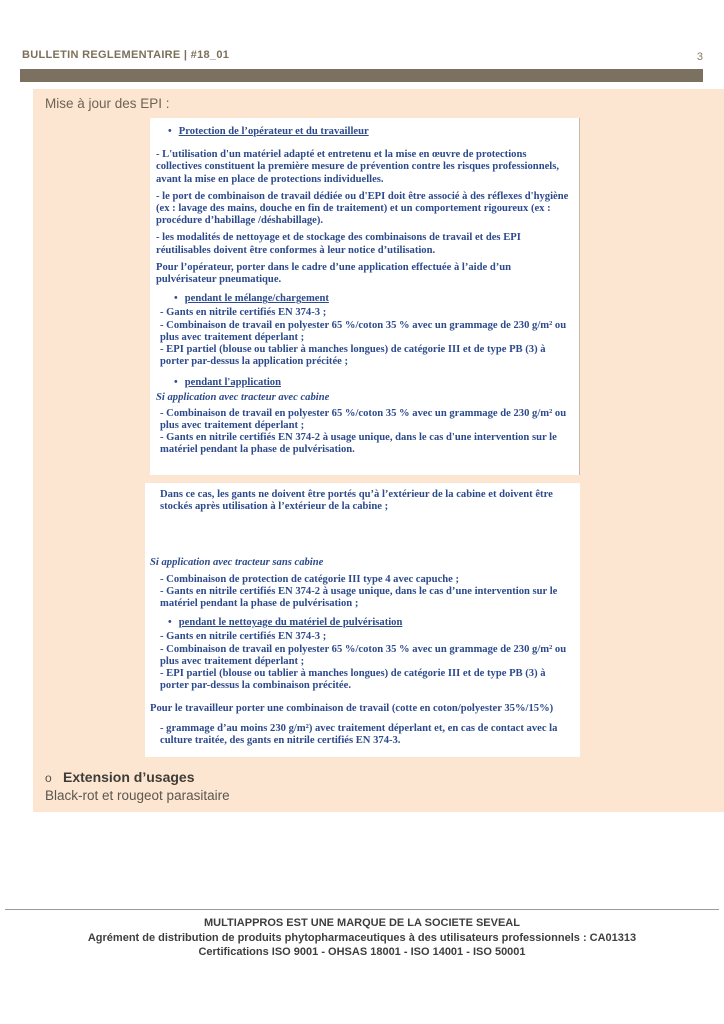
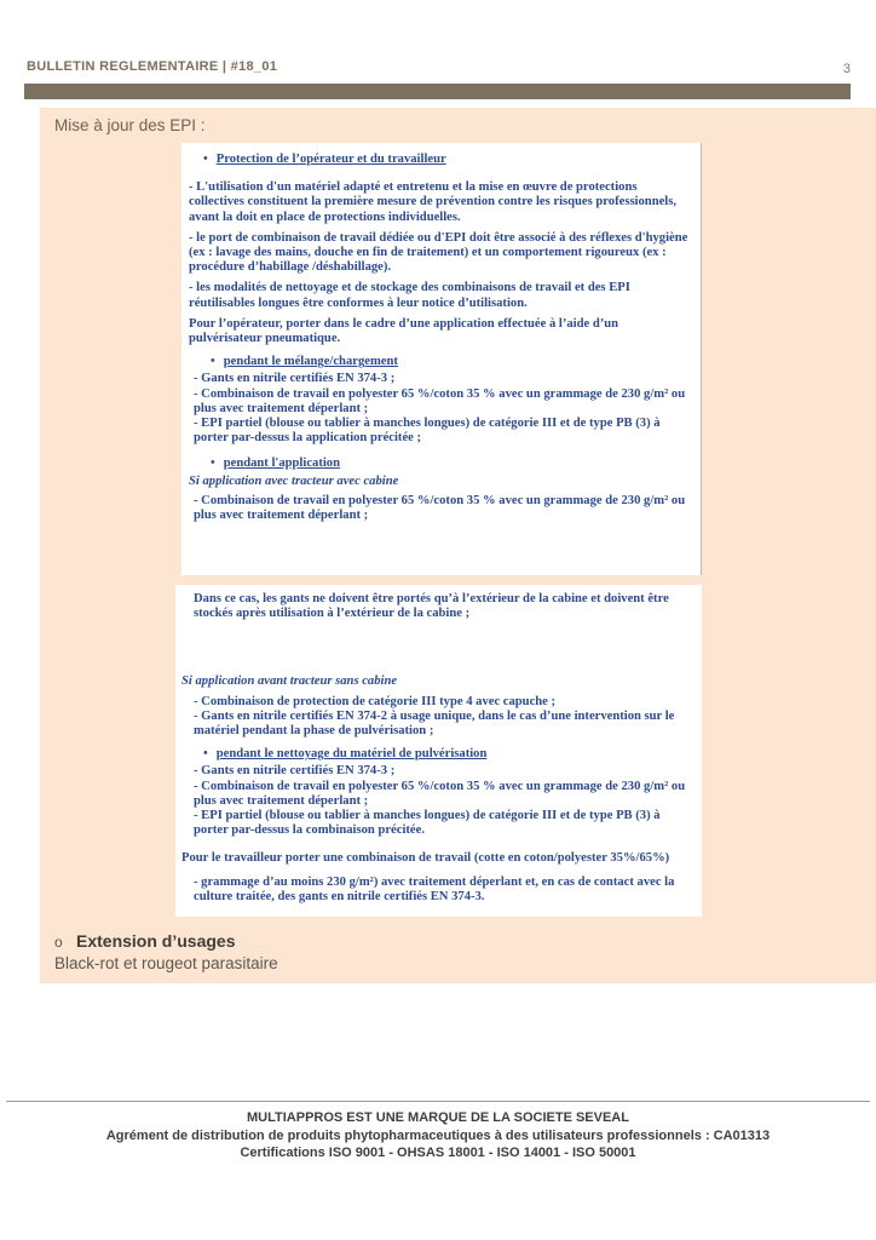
  BULLETIN REGLEMENTAIRE | #18_01
  3
  Mise à jour des EPI :
  • Protection de l’opérateur et du travailleur
- - L'utilisation d'un matériel adapté et entretenu et la mise en œuvre de protections collectives constituent la première mesure de prévention contre les risques professionnels, avant la mise en place de protections individuelles.
+ - L'utilisation d'un matériel adapté et entretenu et la mise en œuvre de protections collectives constituent la première mesure de prévention contre les risques professionnels, avant la doit en place de protections individuelles.
  - le port de combinaison de travail dédiée ou d'EPI doit être associé à des réflexes d'hygiène (ex : lavage des mains, douche en fin de traitement) et un comportement rigoureux (ex : procédure d’habillage /déshabillage).
- - les modalités de nettoyage et de stockage des combinaisons de travail et des EPI réutilisables doivent être conformes à leur notice d’utilisation.
+ - les modalités de nettoyage et de stockage des combinaisons de travail et des EPI réutilisables longues être conformes à leur notice d’utilisation.
  Pour l’opérateur, porter dans le cadre d’une application effectuée à l’aide d’un pulvérisateur pneumatique.
  • pendant le mélange/chargement
  - Gants en nitrile certifiés EN 374-3 ;
  - Combinaison de travail en polyester 65 %/coton 35 % avec un grammage de 230 g/m² ou plus avec traitement déperlant ;
  - EPI partiel (blouse ou tablier à manches longues) de catégorie III et de type PB (3) à porter par-dessus la application précitée ;
  • pendant l'application
  Si application avec tracteur avec cabine
  - Combinaison de travail en polyester 65 %/coton 35 % avec un grammage de 230 g/m² ou plus avec traitement déperlant ;
- - Gants en nitrile certifiés EN 374-2 à usage unique, dans le cas d'une intervention sur le matériel pendant la phase de pulvérisation.
  Dans ce cas, les gants ne doivent être portés qu’à l’extérieur de la cabine et doivent être stockés après utilisation à l’extérieur de la cabine ;
- Si application avec tracteur sans cabine
+ Si application avant tracteur sans cabine
  - Combinaison de protection de catégorie III type 4 avec capuche ;
  - Gants en nitrile certifiés EN 374-2 à usage unique, dans le cas d’une intervention sur le matériel pendant la phase de pulvérisation ;
  • pendant le nettoyage du matériel de pulvérisation
  - Gants en nitrile certifiés EN 374-3 ;
  - Combinaison de travail en polyester 65 %/coton 35 % avec un grammage de 230 g/m² ou plus avec traitement déperlant ;
  - EPI partiel (blouse ou tablier à manches longues) de catégorie III et de type PB (3) à porter par-dessus la combinaison précitée.
- Pour le travailleur porter une combinaison de travail (cotte en coton/polyester 35%/15%)
+ Pour le travailleur porter une combinaison de travail (cotte en coton/polyester 35%/65%)
  - grammage d’au moins 230 g/m²) avec traitement déperlant et, en cas de contact avec la culture traitée, des gants en nitrile certifiés EN 374-3.
  o Extension d’usages
  Black-rot et rougeot parasitaire
  MULTIAPPROS EST UNE MARQUE DE LA SOCIETE SEVEAL
  Agrément de distribution de produits phytopharmaceutiques à des utilisateurs professionnels : CA01313
  Certifications ISO 9001 - OHSAS 18001 - ISO 14001 - ISO 50001
